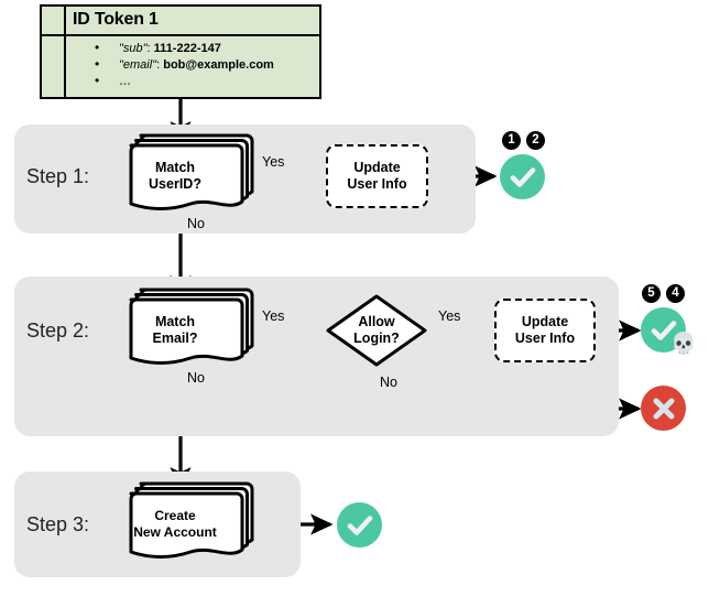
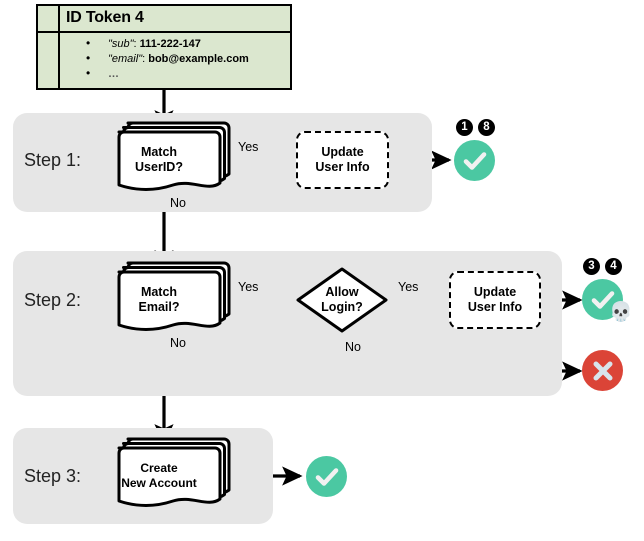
- ID Token 1
+ ID Token 4
  "sub": 111-222-147
  "email": bob@example.com
  …
  Step 1:
  Match
  UserID?
  Yes
  No
  Update
  User Info
  1
- 2
+ 8
  Step 2:
  Match
  Email?
  Yes
  No
  Allow
  Login?
  Yes
  No
  Update
  User Info
- 5
+ 3
  4
  💀
  Step 3:
  Create
  New Account
